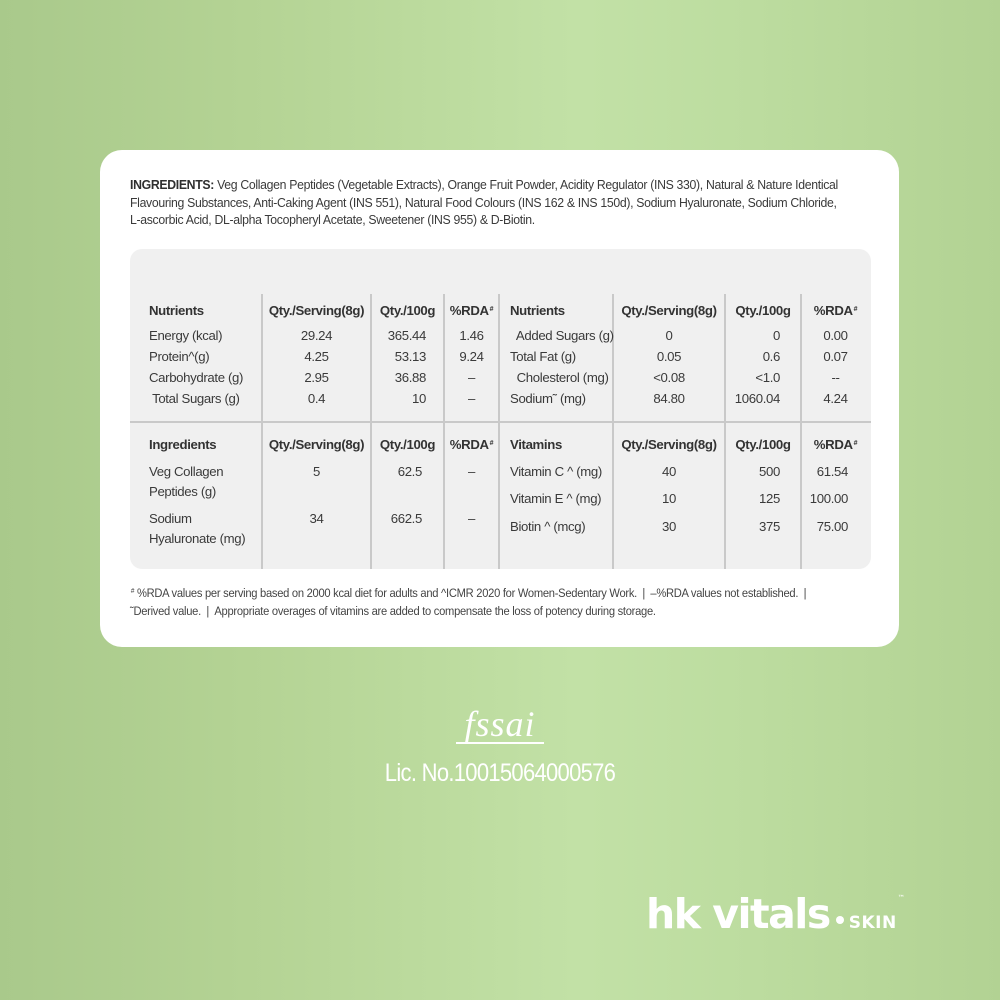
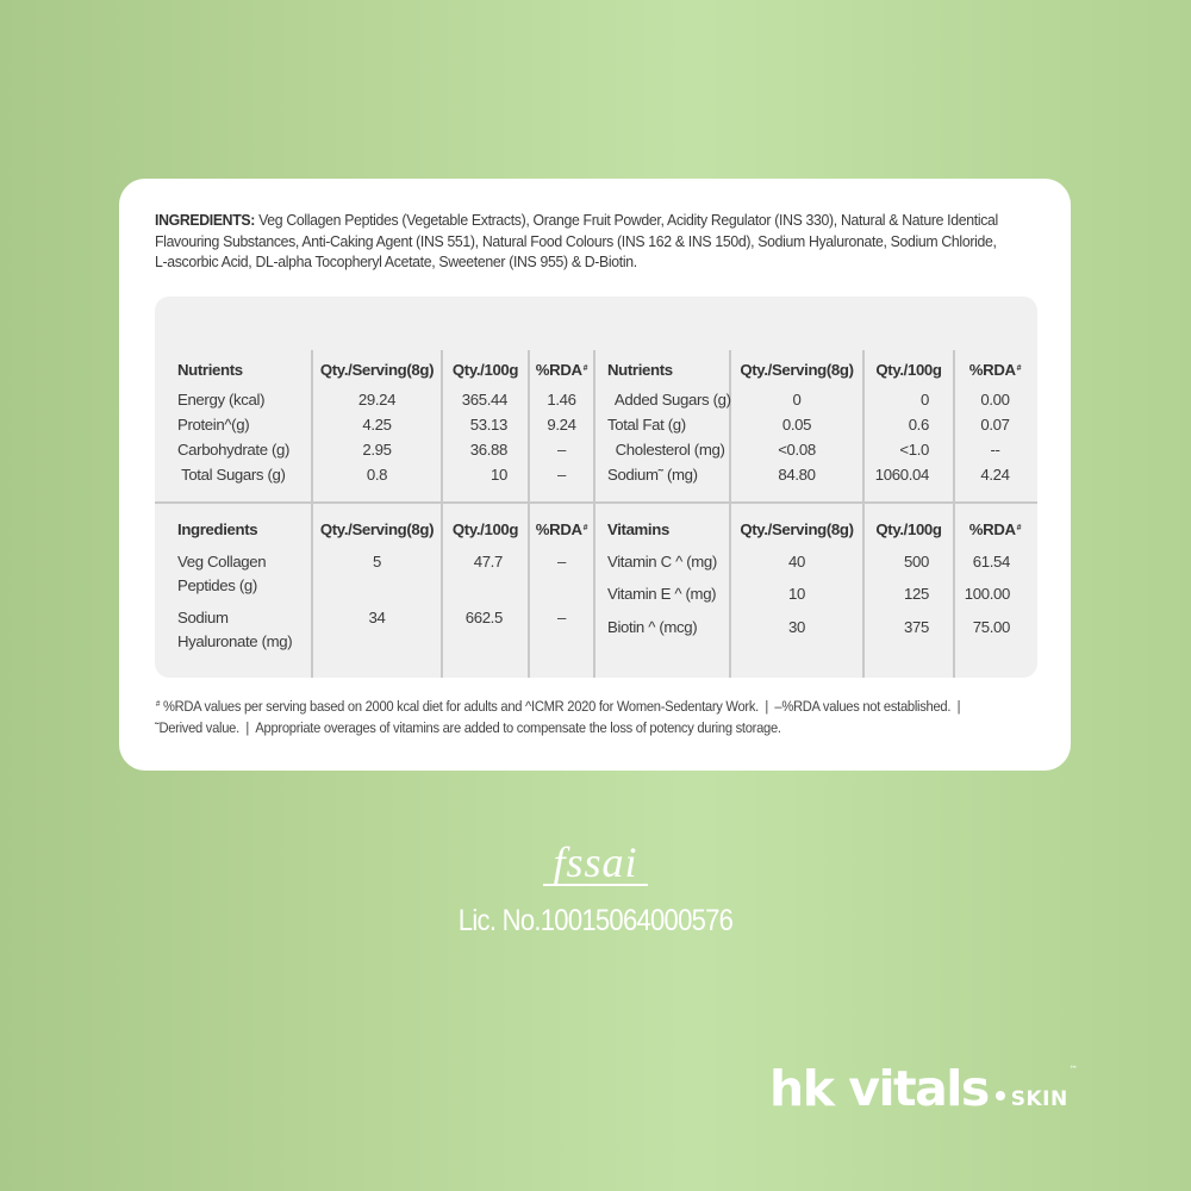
  INGREDIENTS: Veg Collagen Peptides (Vegetable Extracts), Orange Fruit Powder, Acidity Regulator (INS 330), Natural & Nature Identical Flavouring Substances, Anti-Caking Agent (INS 551), Natural Food Colours (INS 162 & INS 150d), Sodium Hyaluronate, Sodium Chloride, L-ascorbic Acid, DL-alpha Tocopheryl Acetate, Sweetener (INS 955) & D-Biotin.
  Nutrients
  Qty./Serving(8g)
  Qty./100g
  %RDA
  Energy (kcal)
  29.24
  365.44
  1.46
  Protein^(g)
  4.25
  53.13
  9.24
  Carbohydrate (g)
  2.95
  36.88
  –
  Total Sugars (g)
- 0.4
+ 0.8
  10
  –
  Nutrients
  Qty./Serving(8g)
  Qty./100g
  %RDA
  Added Sugars (g)
  0
  0
  0.00
  Total Fat (g)
  0.05
  0.6
  0.07
  Cholesterol (mg)
  <0.08
  <1.0
  --
  Sodium˜ (mg)
  84.80
  1060.04
  4.24
  Ingredients
  Qty./Serving(8g)
  Qty./100g
  %RDA
  Veg Collagen
  Peptides (g)
  5
- 62.5
+ 47.7
  –
  Sodium
  Hyaluronate (mg)
  34
  662.5
  –
  Vitamins
  Qty./Serving(8g)
  Qty./100g
  %RDA
  Vitamin C ^ (mg)
  40
  500
  61.54
  Vitamin E ^ (mg)
  10
  125
  100.00
  Biotin ^ (mcg)
  30
  375
  75.00
  %RDA values per serving based on 2000 kcal diet for adults and ^ICMR 2020 for Women-Sedentary Work. | –%RDA values not established. |˜Derived value. | Appropriate overages of vitamins are added to compensate the loss of potency during storage.
  fssai
  Lic. No.10015064000576
  hk vitals SKIN™
